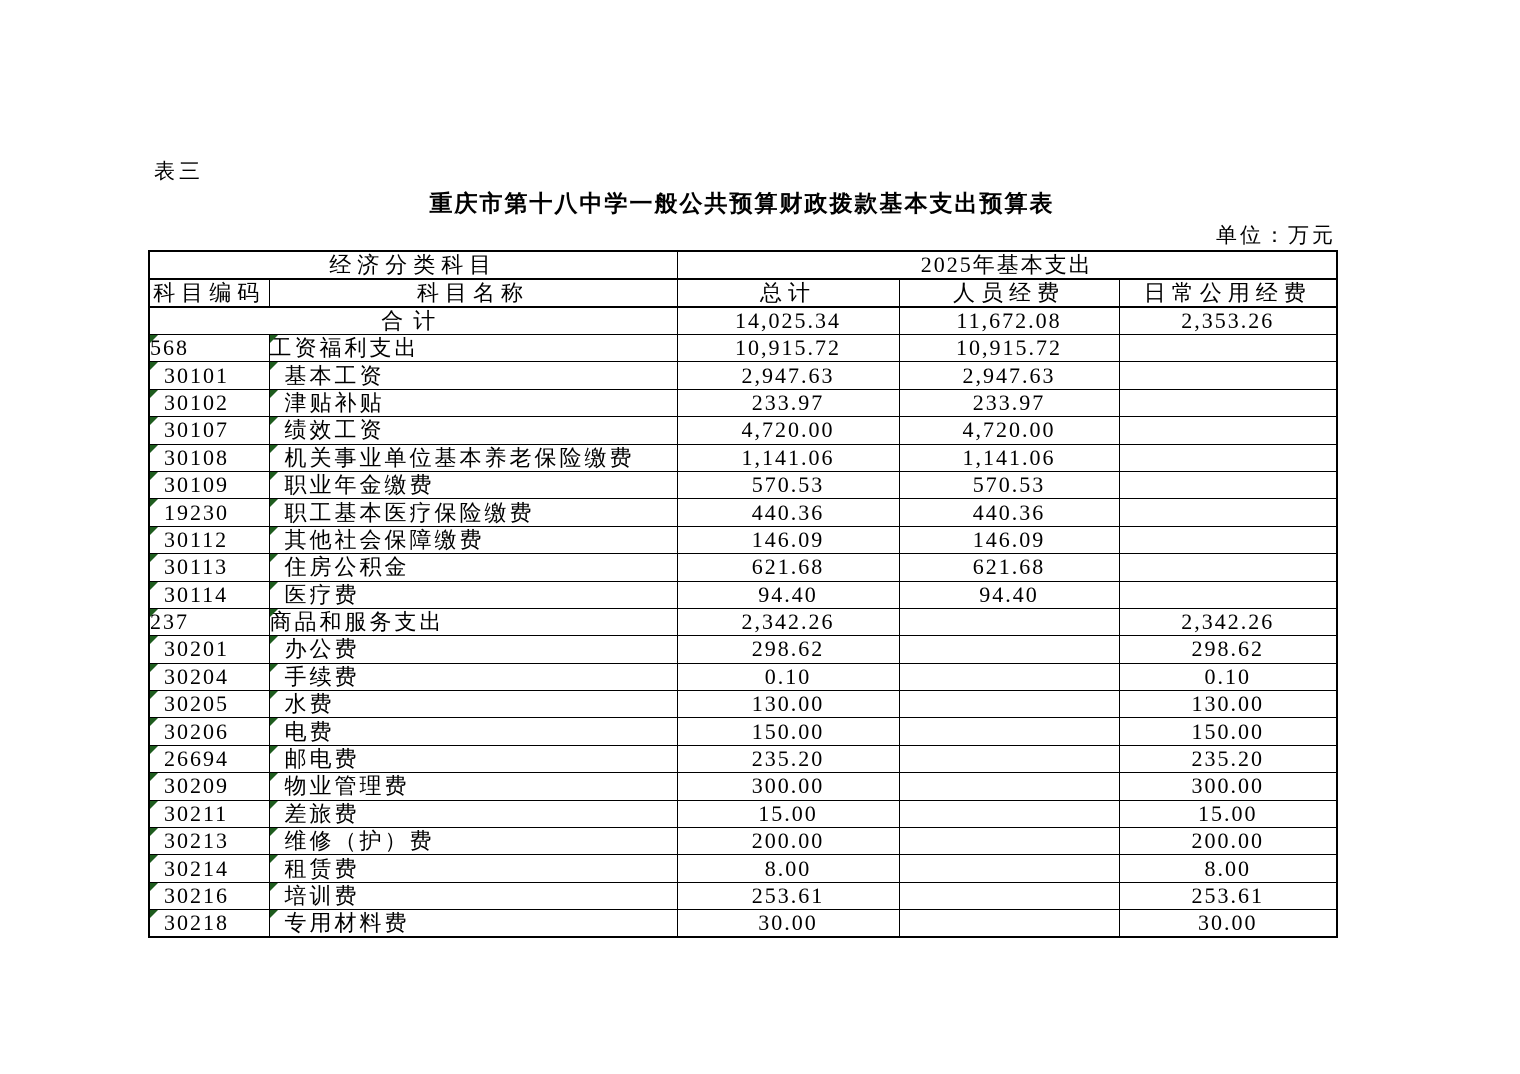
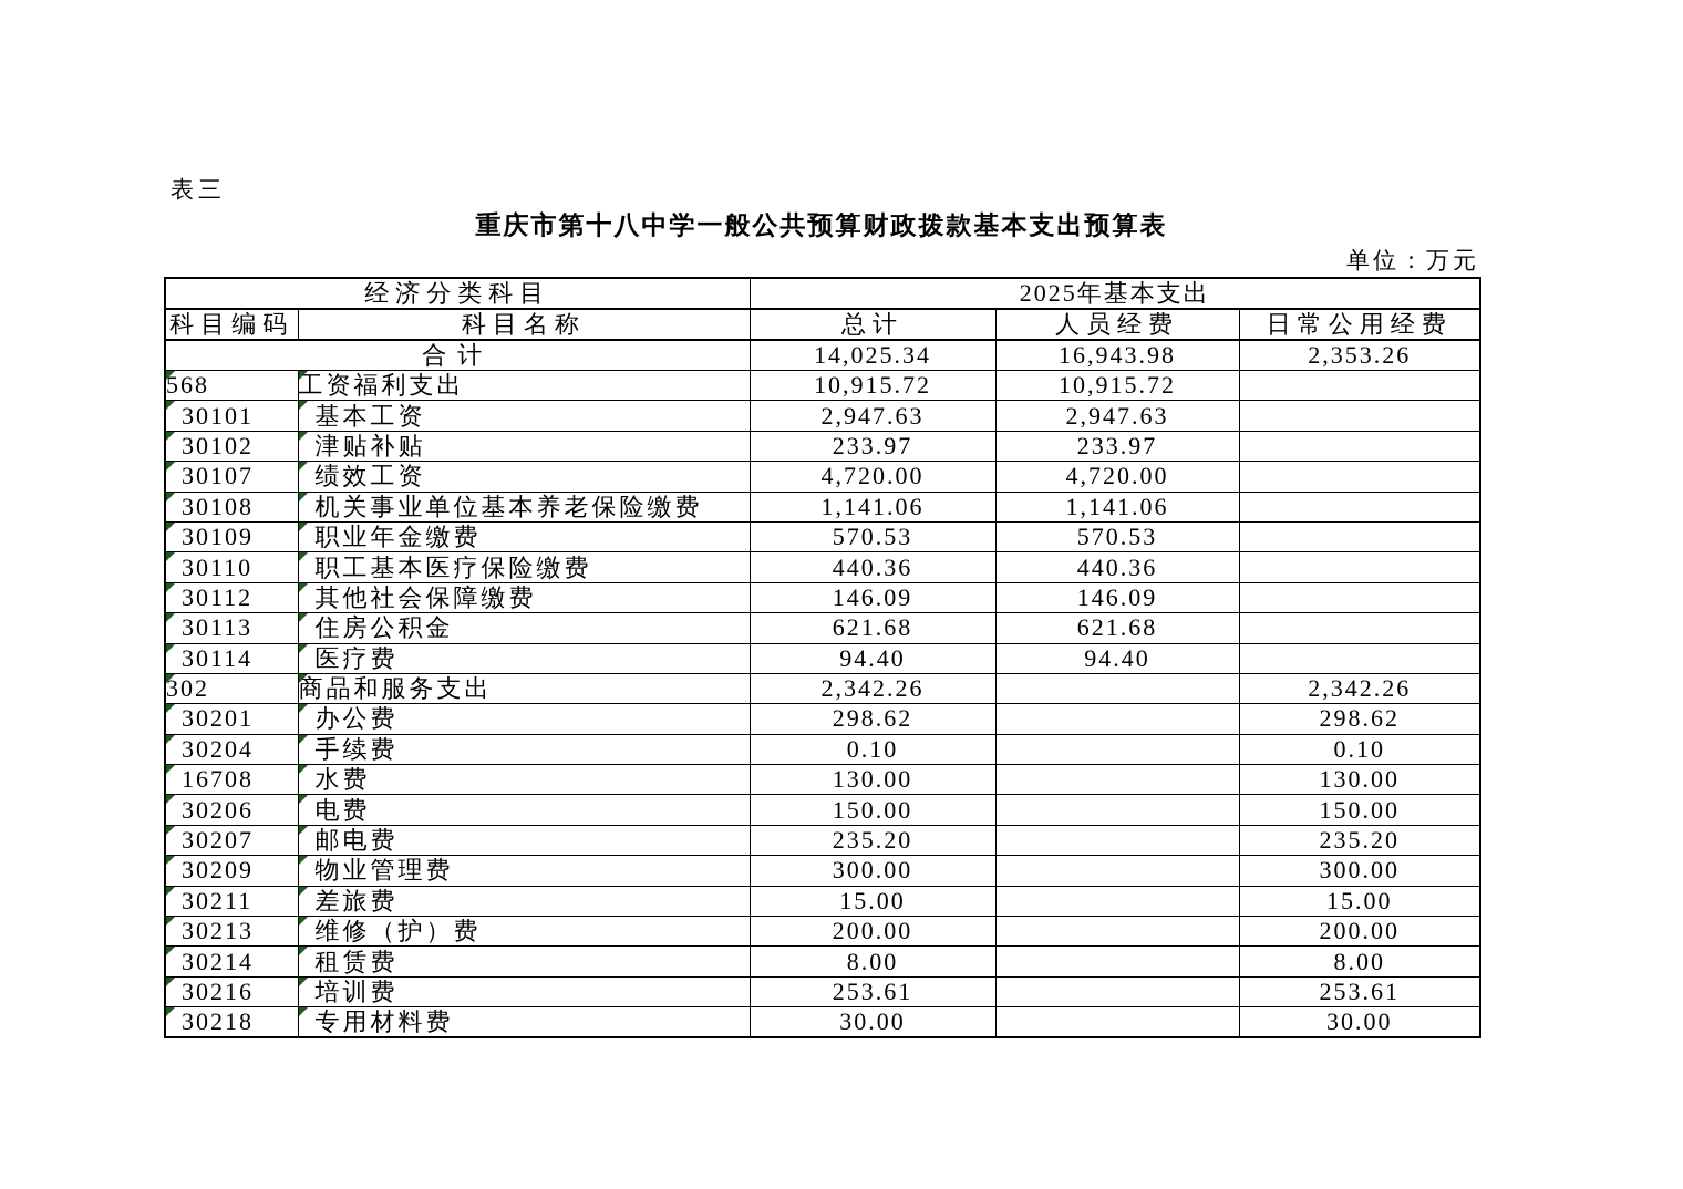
  表三
  重庆市第十八中学一般公共预算财政拨款基本支出预算表
  单位：万元
  经济分类科目	2025年基本支出
  科目编码	科目名称	总计	人员经费	日常公用经费
- 合计	14,025.34	11,672.08	2,353.26
+ 合计	14,025.34	16,943.98	2,353.26
  568	工资福利支出	10,915.72	10,915.72
  30101	基本工资	2,947.63	2,947.63
  30102	津贴补贴	233.97	233.97
  30107	绩效工资	4,720.00	4,720.00
  30108	机关事业单位基本养老保险缴费	1,141.06	1,141.06
  30109	职业年金缴费	570.53	570.53
- 19230	职工基本医疗保险缴费	440.36	440.36
+ 30110	职工基本医疗保险缴费	440.36	440.36
  30112	其他社会保障缴费	146.09	146.09
  30113	住房公积金	621.68	621.68
  30114	医疗费	94.40	94.40
- 237	商品和服务支出	2,342.26		2,342.26
+ 302	商品和服务支出	2,342.26		2,342.26
  30201	办公费	298.62		298.62
  30204	手续费	0.10		0.10
- 30205	水费	130.00		130.00
+ 16708	水费	130.00		130.00
  30206	电费	150.00		150.00
- 26694	邮电费	235.20		235.20
+ 30207	邮电费	235.20		235.20
  30209	物业管理费	300.00		300.00
  30211	差旅费	15.00		15.00
  30213	维修（护）费	200.00		200.00
  30214	租赁费	8.00		8.00
  30216	培训费	253.61		253.61
  30218	专用材料费	30.00		30.00
